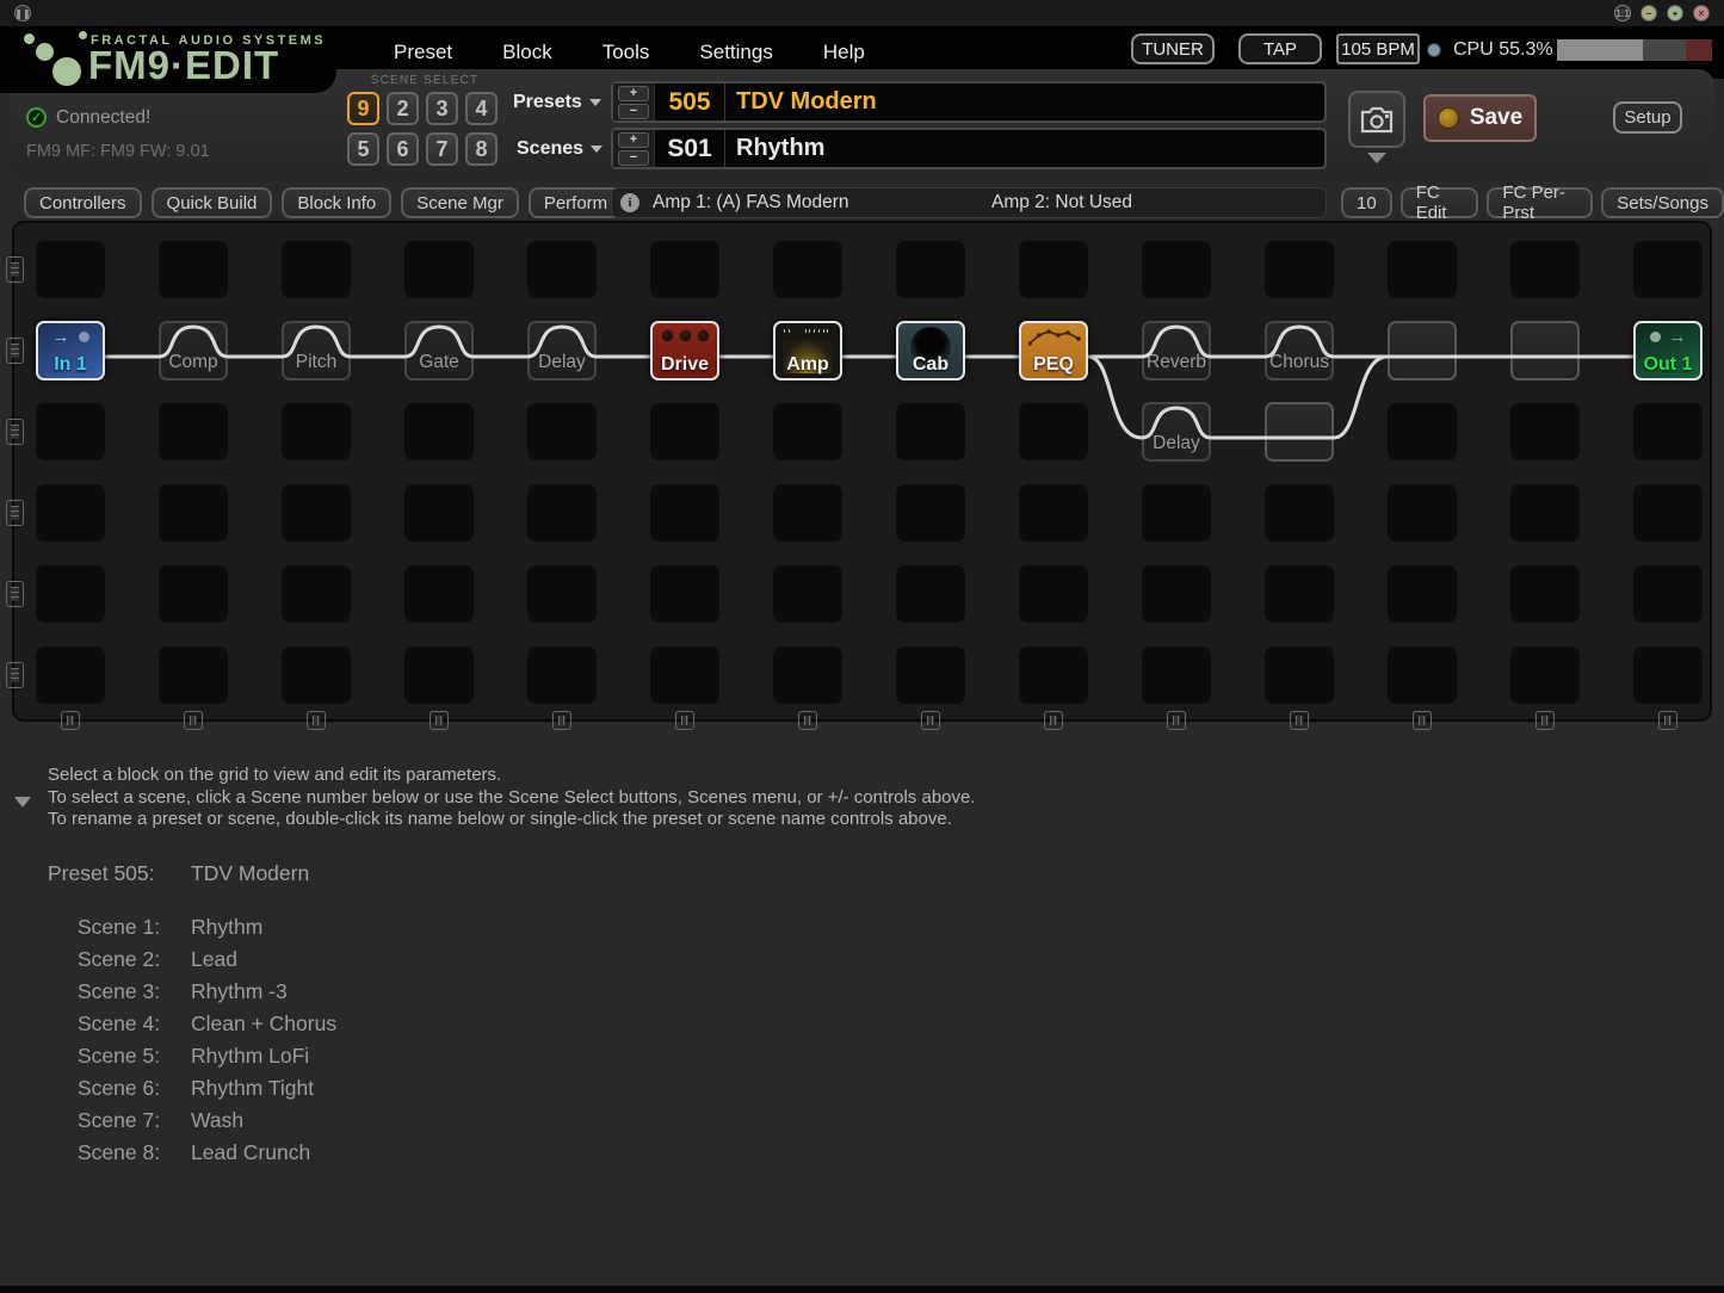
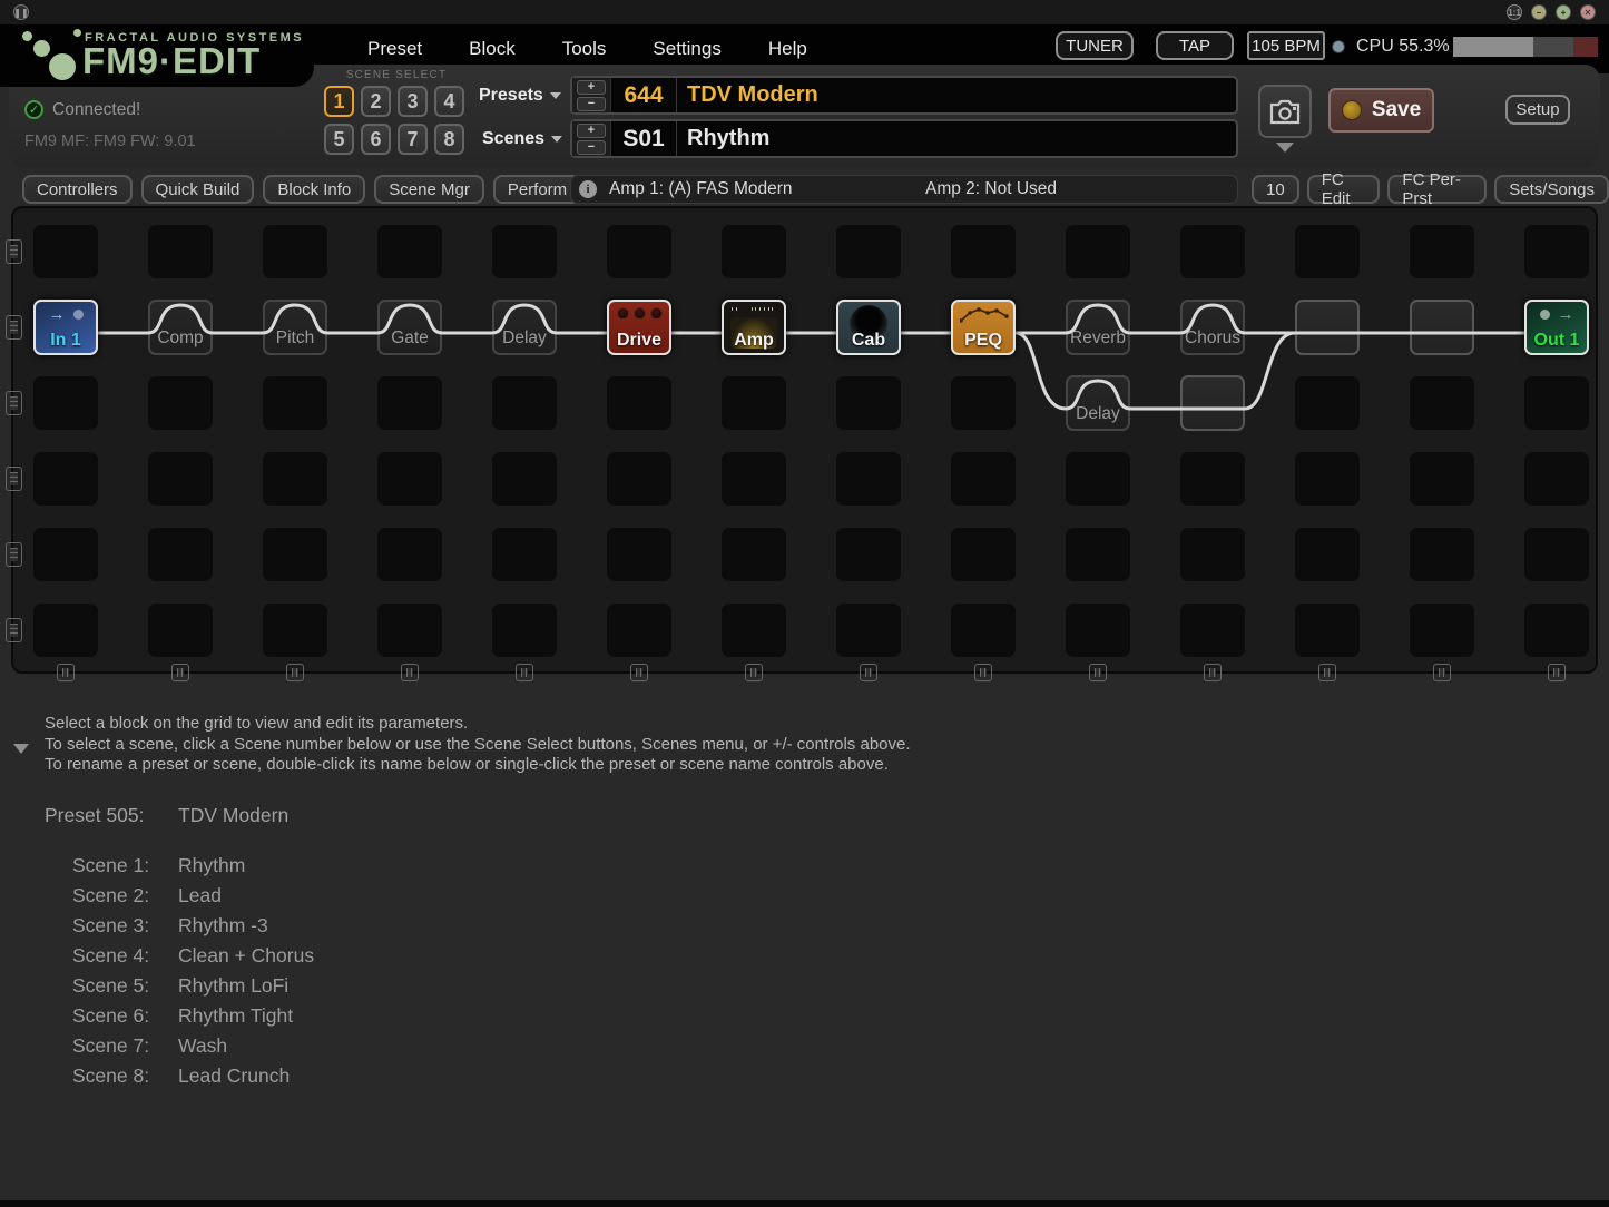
  ❚❚
  1:1
  −
  +
  ✕
  FRACTAL AUDIO SYSTEMS
  FM9·EDIT
  Preset
  Block
  Tools
  Settings
  Help
  TUNER
  TAP
  105 BPM
  CPU 55.3%
  ✓
  Connected!
  FM9 MF: FM9 FW: 9.01
  SCENE SELECT
- 9
+ 1
  2
  3
  4
  5
  6
  7
  8
  Presets
  Scenes
  +
  −
- 505
+ 644
  TDV Modern
  +
  −
  S01
  Rhythm
  Save
  Setup
  Controllers
  Quick Build
  Block Info
  Scene Mgr
  Perform
  i
  Amp 1: (A) FAS Modern
  Amp 2: Not Used
  10
  FC Edit
  FC Per-Prst
  Sets/Songs
  →
  In 1
  Comp
  Pitch
  Gate
  Delay
  Drive
  Amp
  Cab
  PEQ
  Reverb
  Chorus
  →
  Out 1
  Delay
  Select a block on the grid to view and edit its parameters.
  To select a scene, click a Scene number below or use the Scene Select buttons, Scenes menu, or +/- controls above.
  To rename a preset or scene, double-click its name below or single-click the preset or scene name controls above.
  Preset 505:
  TDV Modern
  Scene 1:
  Rhythm
  Scene 2:
  Lead
  Scene 3:
  Rhythm -3
  Scene 4:
  Clean + Chorus
  Scene 5:
  Rhythm LoFi
  Scene 6:
  Rhythm Tight
  Scene 7:
  Wash
  Scene 8:
  Lead Crunch
